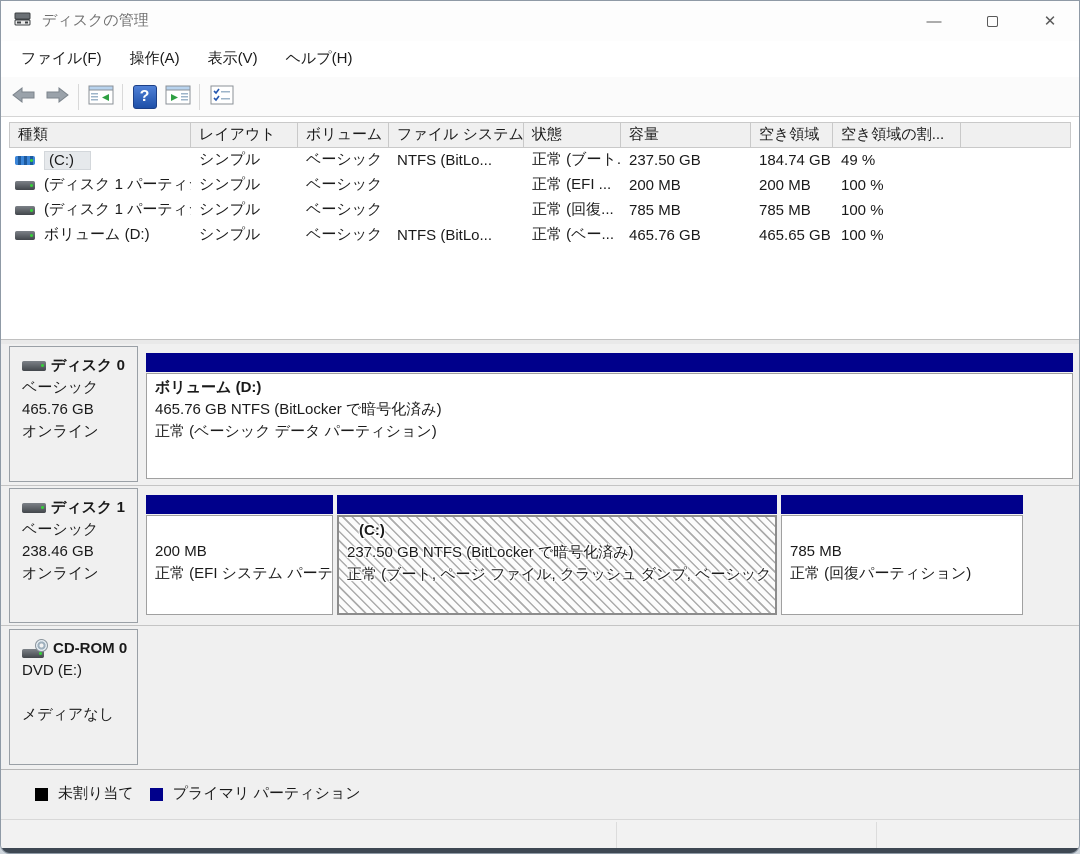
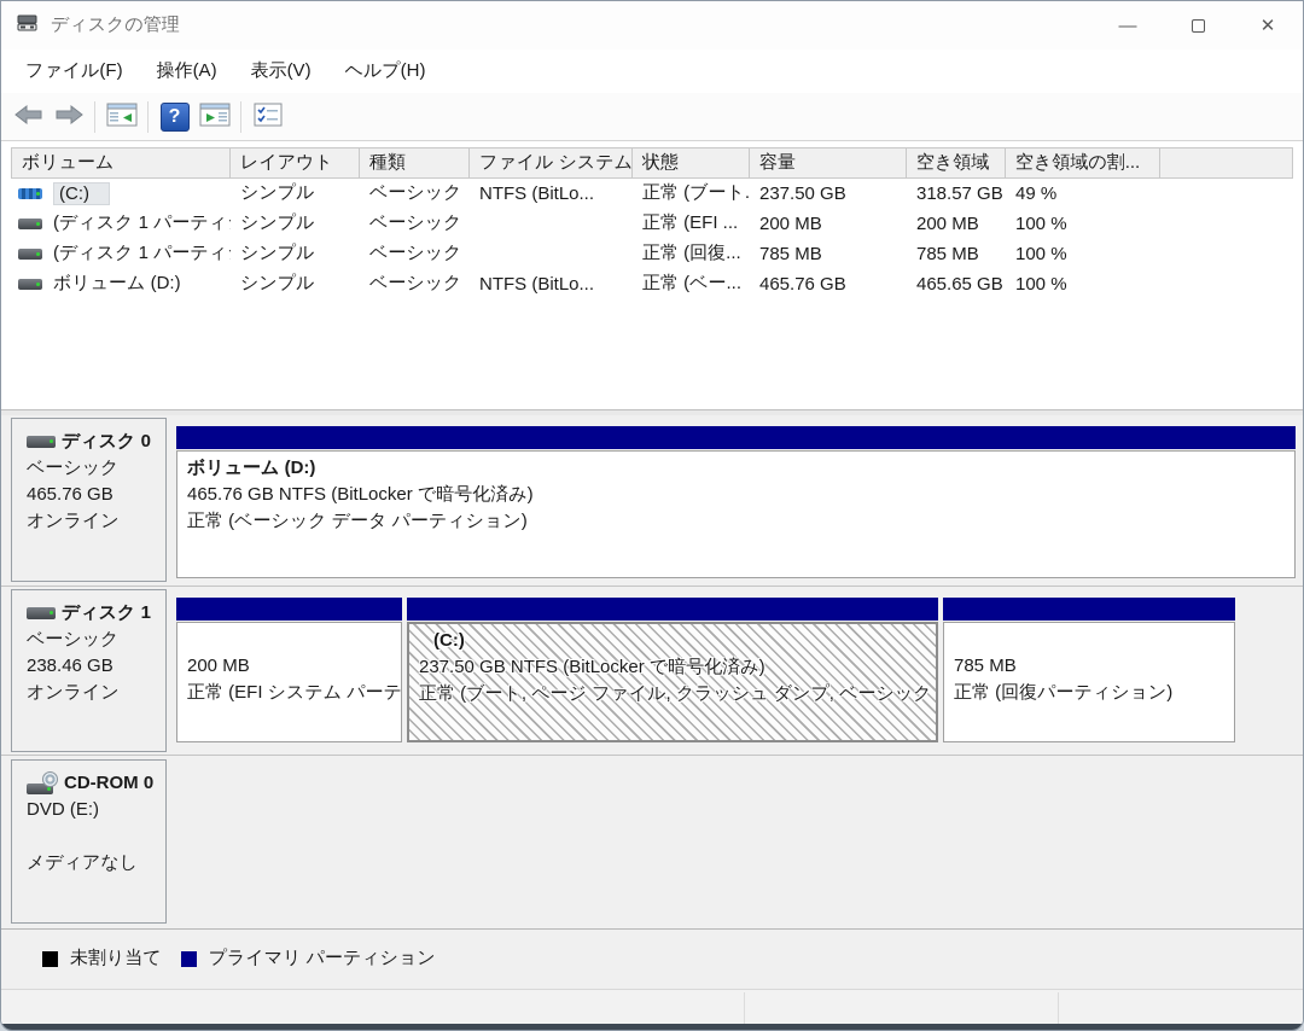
  ディスクの管理
  —
  ✕
  ファイル(F)
  操作(A)
  表示(V)
  ヘルプ(H)
  ?
- 種類
+ ボリューム
  レイアウト
- ボリューム
+ 種類
  ファイル システム
  状態
  容量
  空き領域
  空き領域の割...
  (C:)
  シンプル
  ベーシック
  NTFS (BitLo...
  正常 (ブート.
  237.50 GB
- 184.74 GB
+ 318.57 GB
  49 %
  (ディスク 1 パーティ
  シンプル
  ベーシック
  正常 (EFI ...
  200 MB
  200 MB
  100 %
  (ディスク 1 パーティ
  シンプル
  ベーシック
  正常 (回復...
  785 MB
  785 MB
  100 %
  ボリューム (D:)
  シンプル
  ベーシック
  NTFS (BitLo...
  正常 (ベー...
  465.76 GB
  465.65 GB
  100 %
  ディスク 0
  ベーシック
  465.76 GB
  オンライン
  ボリューム (D:)
  465.76 GB NTFS (BitLocker で暗号化済み)
  正常 (ベーシック データ パーティション)
  ディスク 1
  ベーシック
  238.46 GB
  オンライン
  200 MB
  正常 (EFI システム パーテ
  (C:)
  237.50 GB NTFS (BitLocker で暗号化済み)
  正常 (ブート, ページ ファイル, クラッシュ ダンプ, ベーシック
  785 MB
  正常 (回復パーティション)
  CD-ROM 0
  DVD (E:)
  メディアなし
  未割り当て
  プライマリ パーティション
